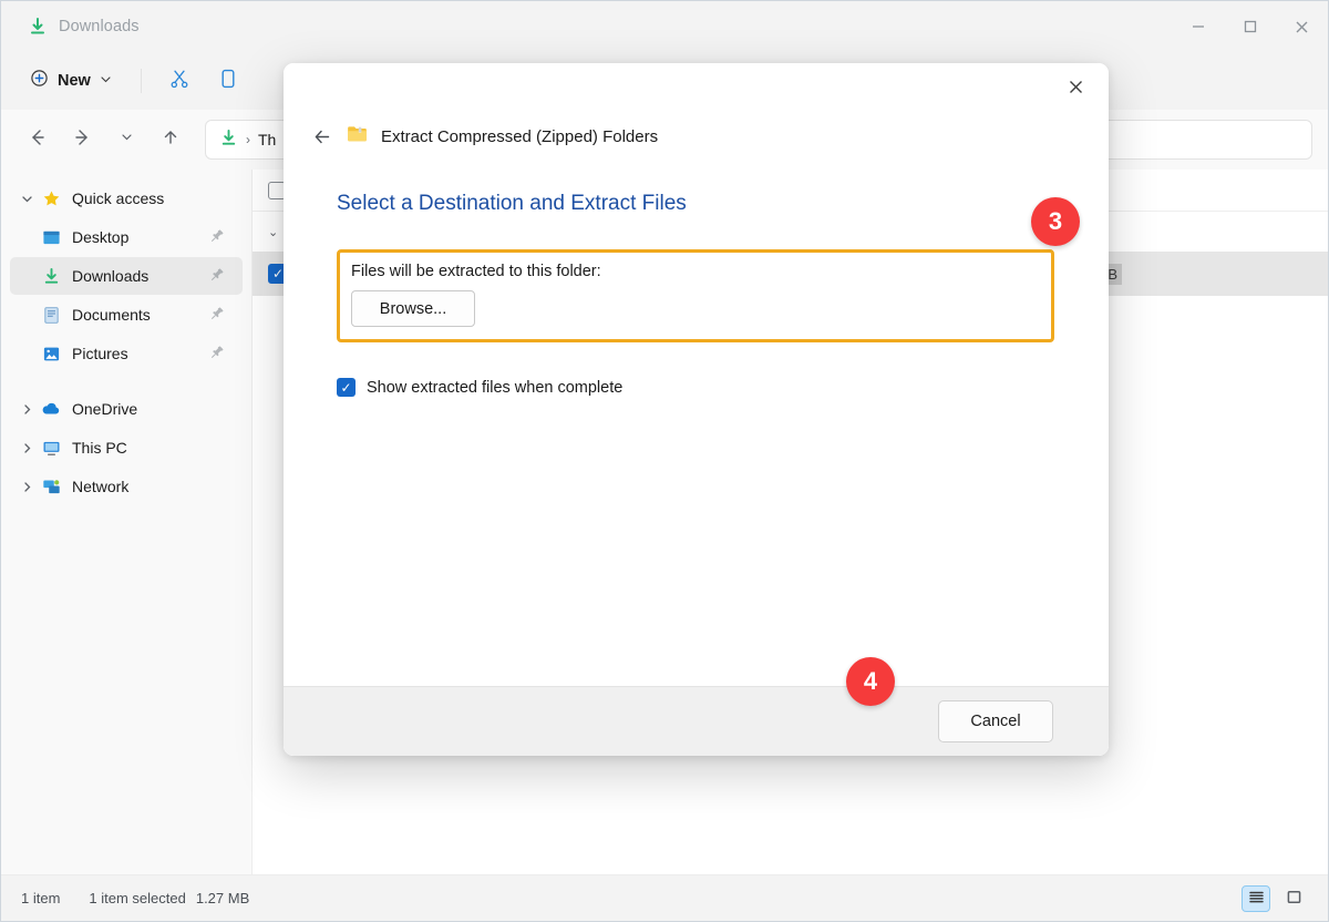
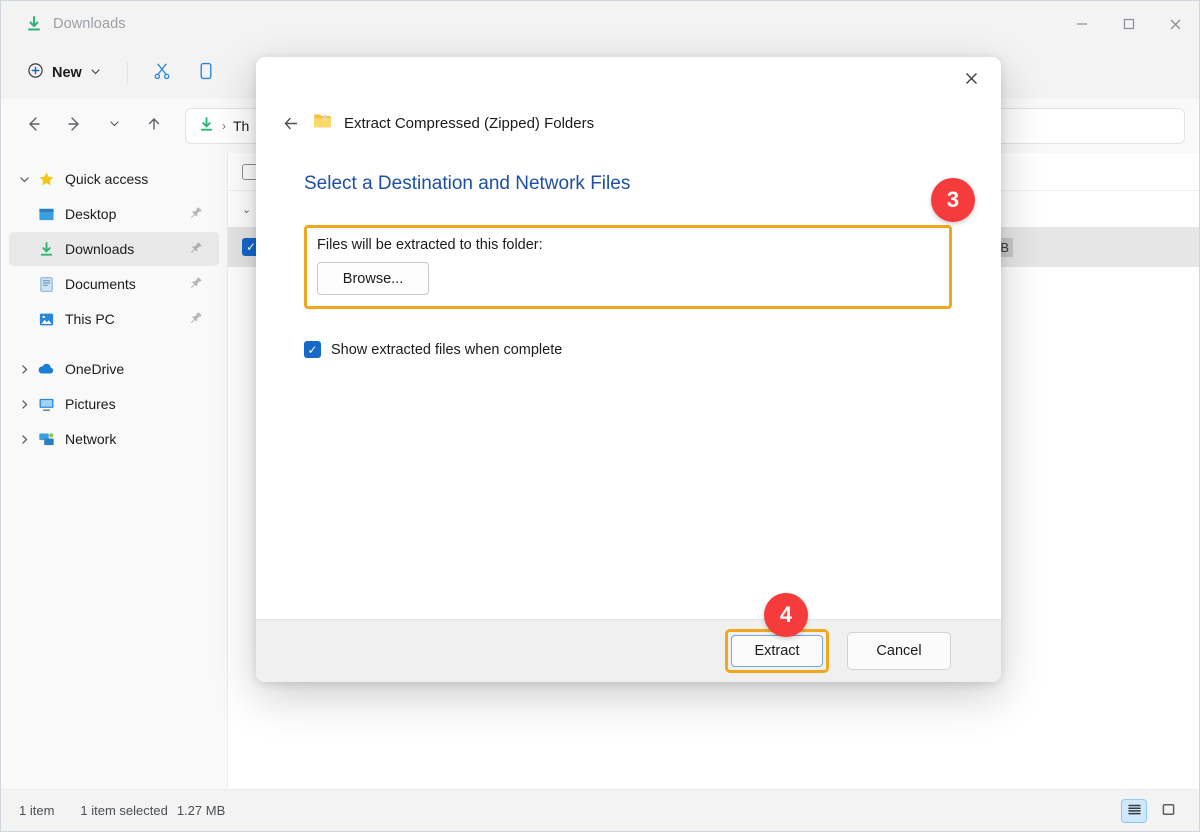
  Downloads
  New
  ›
  Th
  Quick access
  Desktop
  Downloads
  Documents
- Pictures
+ This PC
  OneDrive
- This PC
+ Pictures
  Network
  ⌄
  ✓
  1 item
  1 item selected
  1.27 MB
  Extract Compressed (Zipped) Folders
- Select a Destination and Extract Files
+ Select a Destination and Network Files
  Files will be extracted to this folder:
  Browse...
  ✓
  Show extracted files when complete
+ Extract
  Cancel
  3
  4
